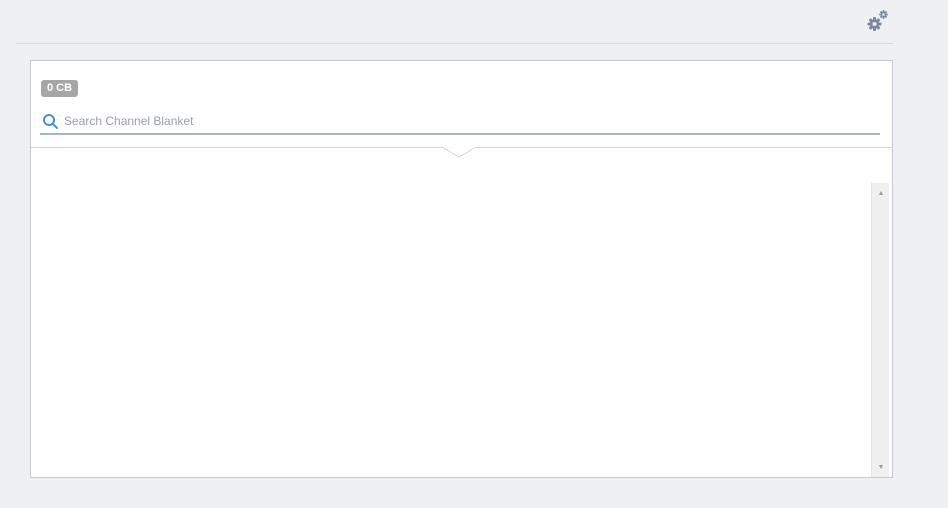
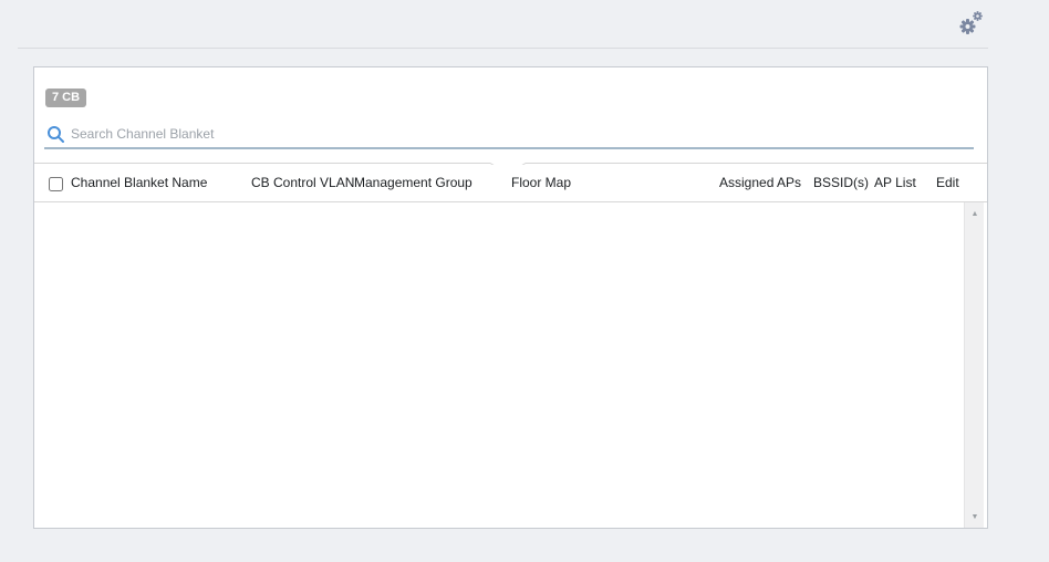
- 0 CB
+ 7 CB
  Search Channel Blanket
+ Channel Blanket Name
+ CB Control VLAN
+ Management Group
+ Floor Map
+ Assigned APs
+ BSSID(s)
+ AP List
+ Edit
